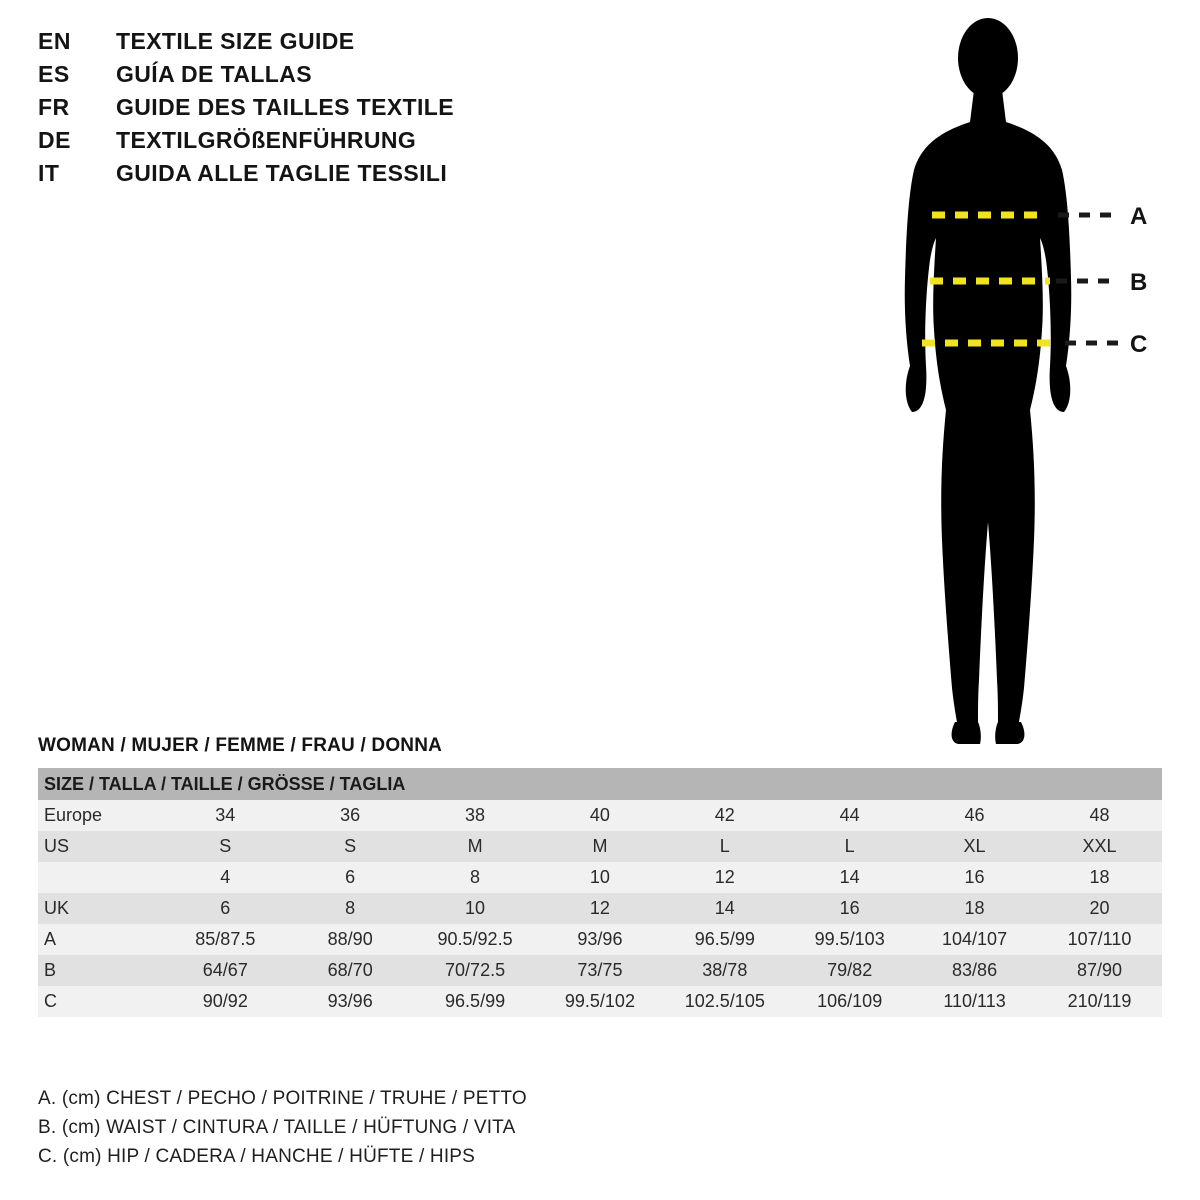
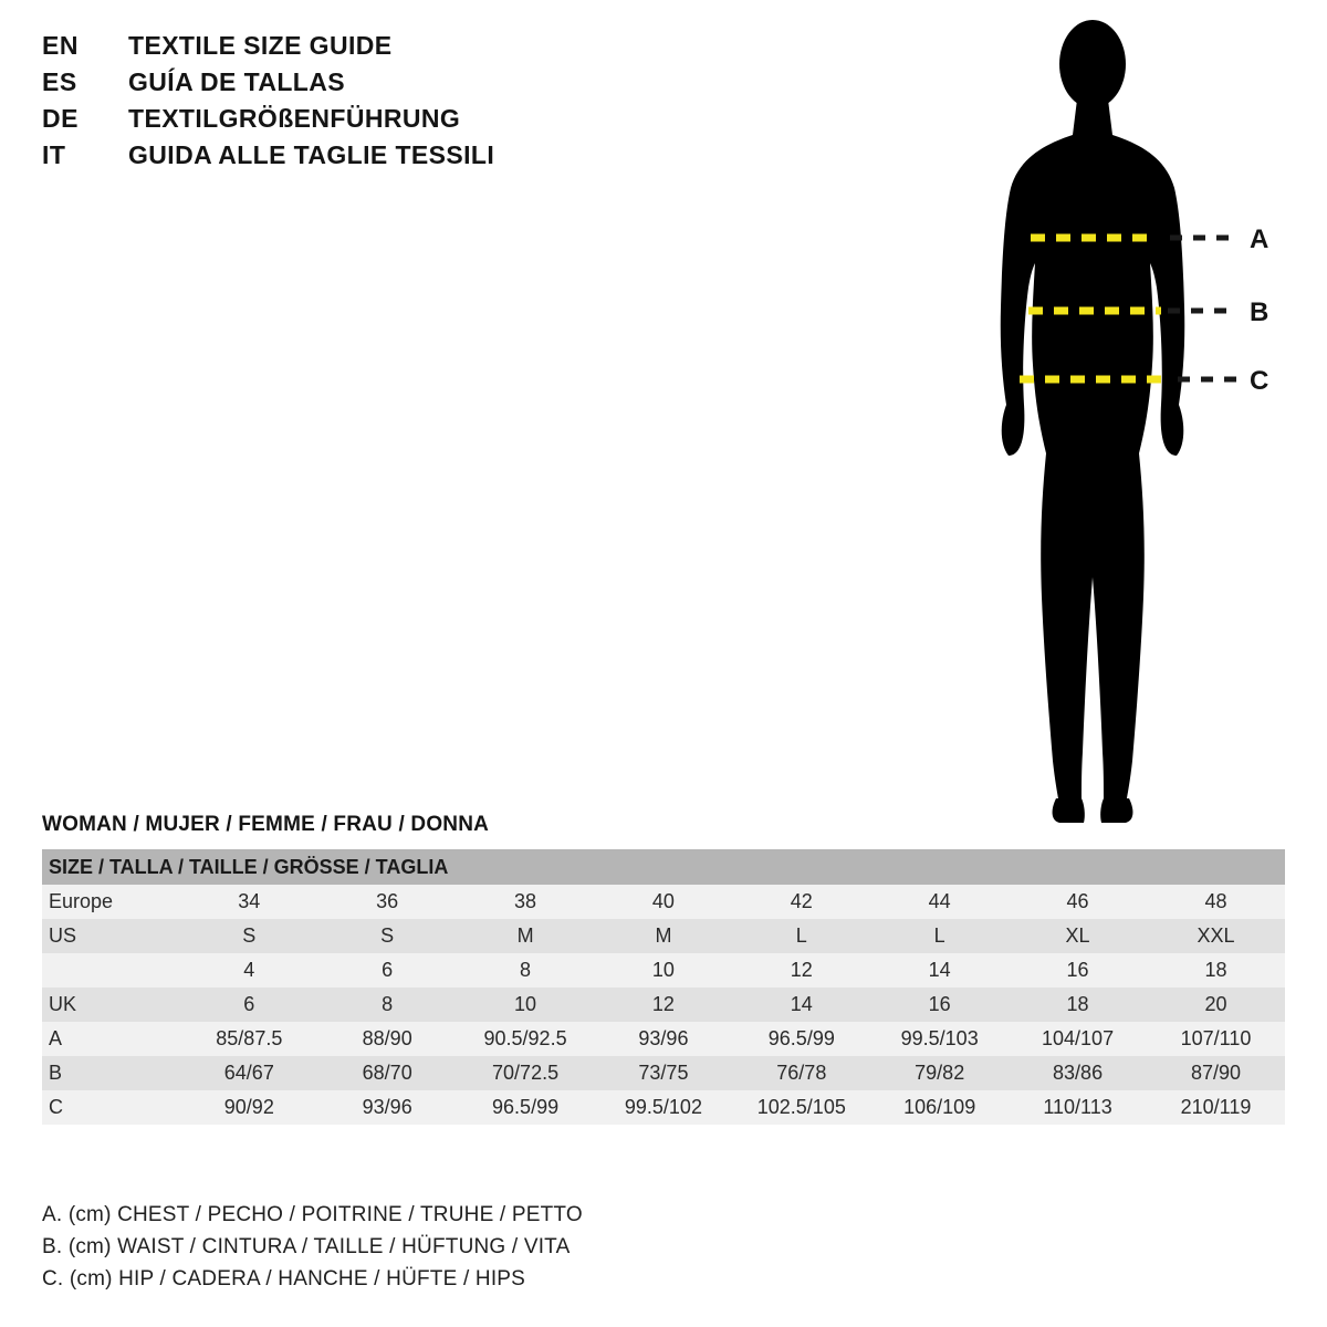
  EN
  TEXTILE SIZE GUIDE
  ES
  GUÍA DE TALLAS
- FR
- GUIDE DES TAILLES TEXTILE
  DE
  TEXTILGRÖßENFÜHRUNG
  IT
  GUIDA ALLE TAGLIE TESSILI
  A
  B
  C
  WOMAN / MUJER / FEMME / FRAU / DONNA
  SIZE / TALLA / TAILLE / GRÖSSE / TAGLIA
  Europe	34	36	38	40	42	44	46	48
  US	S	S	M	M	L	L	XL	XXL
  	4	6	8	10	12	14	16	18
  UK	6	8	10	12	14	16	18	20
  A	85/87.5	88/90	90.5/92.5	93/96	96.5/99	99.5/103	104/107	107/110
- B	64/67	68/70	70/72.5	73/75	38/78	79/82	83/86	87/90
+ B	64/67	68/70	70/72.5	73/75	76/78	79/82	83/86	87/90
  C	90/92	93/96	96.5/99	99.5/102	102.5/105	106/109	110/113	210/119
  A. (cm) CHEST / PECHO / POITRINE / TRUHE / PETTO
  B. (cm) WAIST / CINTURA / TAILLE / HÜFTUNG / VITA
  C. (cm) HIP / CADERA / HANCHE / HÜFTE / HIPS
